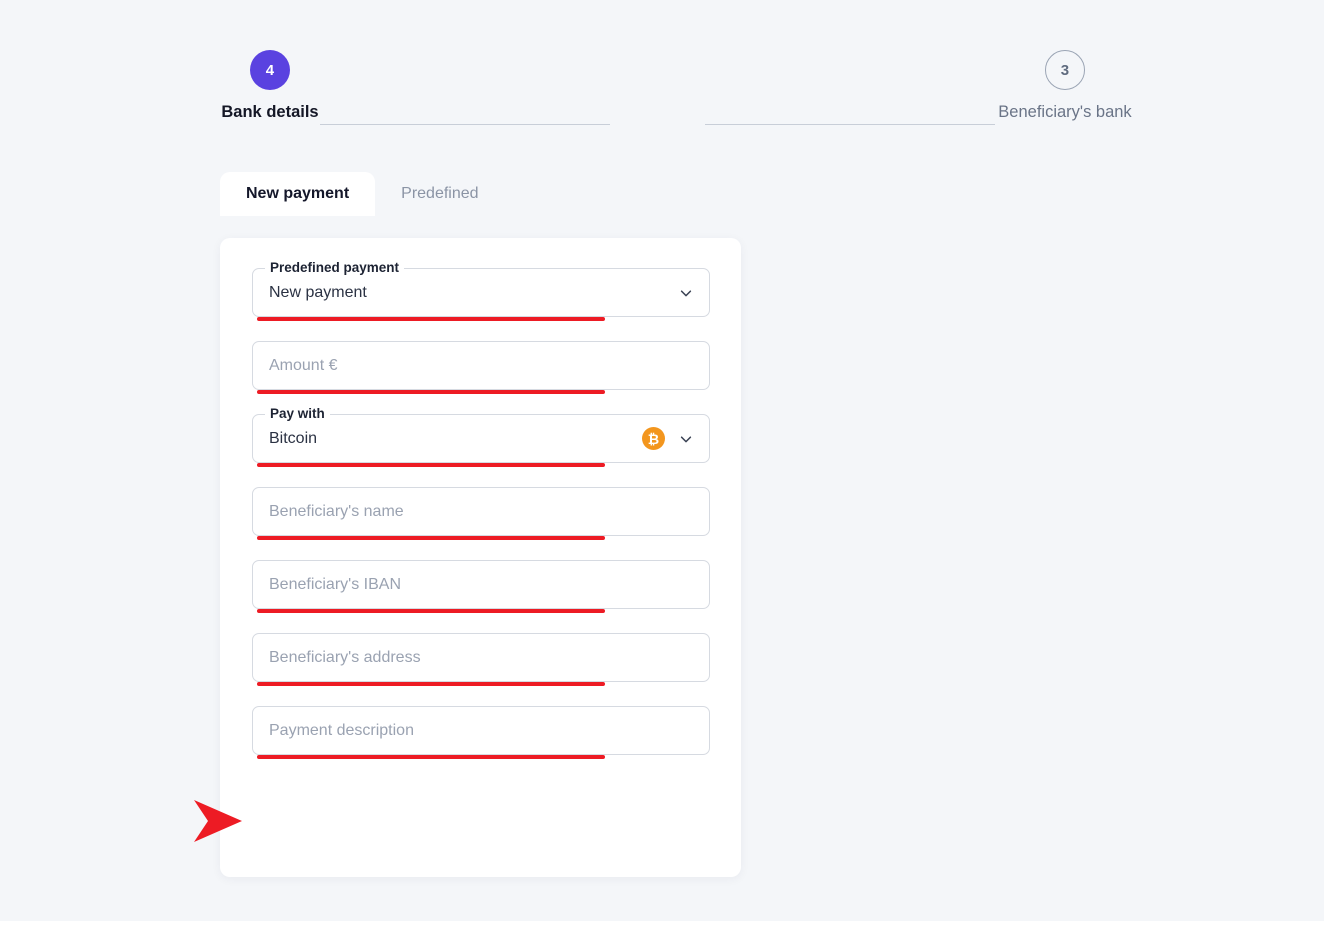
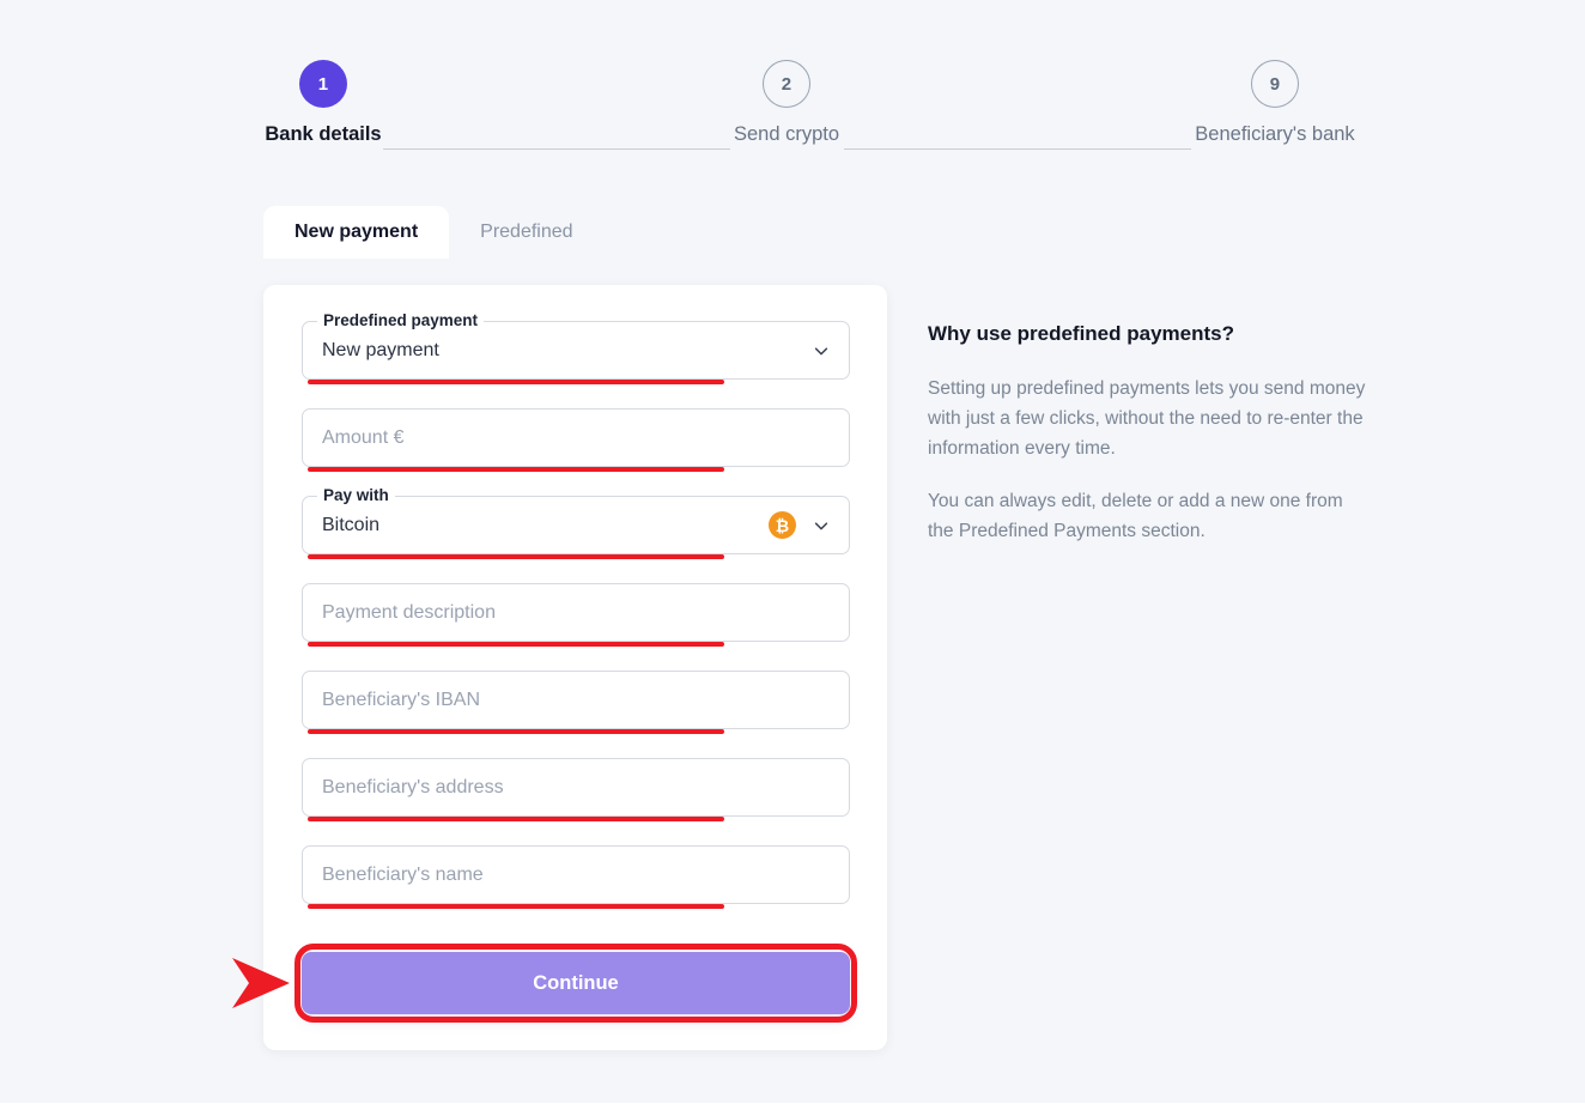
- 4
+ 1
  Bank details
+ 2
+ Send crypto
- 3
+ 9
  Beneficiary's bank
  New payment
  Predefined
  Predefined payment
  New payment
  Amount €
  Pay with
  Bitcoin
  ₿
- Beneficiary's name
+ Payment description
  Beneficiary's IBAN
  Beneficiary's address
- Payment description
+ Beneficiary's name
+ Continue
+ Why use predefined payments?
+ Setting up predefined payments lets you send money with just a few clicks, without the need to re-enter the information every time.
+ You can always edit, delete or add a new one from the Predefined Payments section.
